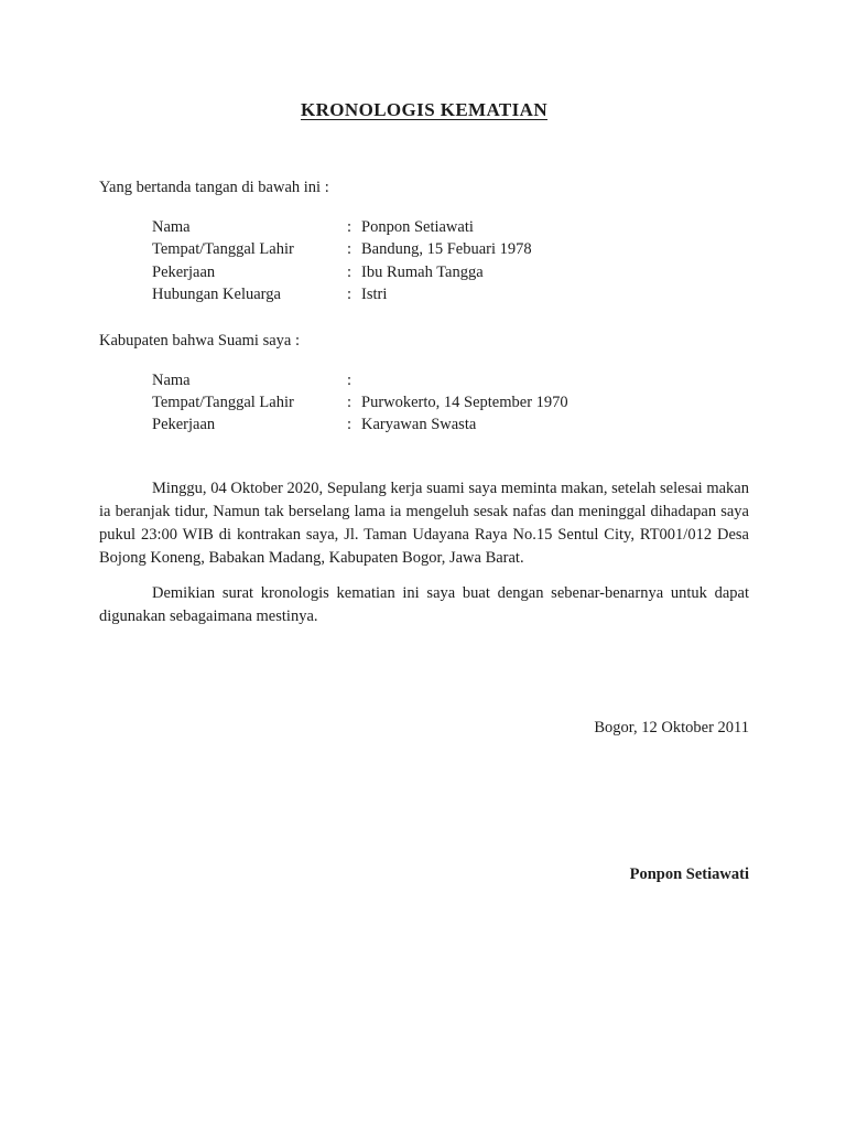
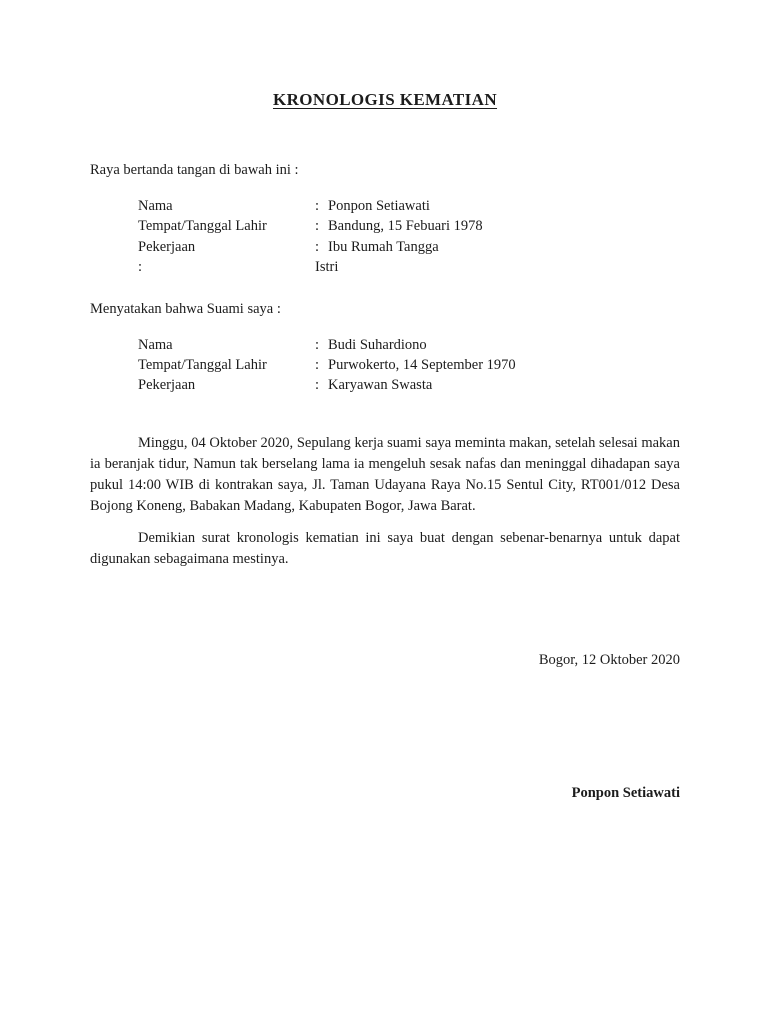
  KRONOLOGIS KEMATIAN
- Yang bertanda tangan di bawah ini :
+ Raya bertanda tangan di bawah ini :
  Nama
  :
  Ponpon Setiawati
  Tempat/Tanggal Lahir
  :
  Bandung, 15 Febuari 1978
  Pekerjaan
  :
  Ibu Rumah Tangga
- Hubungan Keluarga
  :
  Istri
- Kabupaten bahwa Suami saya :
+ Menyatakan bahwa Suami saya :
  Nama
  :
+ Budi Suhardiono
  Tempat/Tanggal Lahir
  :
  Purwokerto, 14 September 1970
  Pekerjaan
  :
  Karyawan Swasta
- Minggu, 04 Oktober 2020, Sepulang kerja suami saya meminta makan, setelah selesai makan ia beranjak tidur, Namun tak berselang lama ia mengeluh sesak nafas dan meninggal dihadapan saya pukul 23:00 WIB di kontrakan saya, Jl. Taman Udayana Raya No.15 Sentul City, RT001/012 Desa Bojong Koneng, Babakan Madang, Kabupaten Bogor, Jawa Barat.
+ Minggu, 04 Oktober 2020, Sepulang kerja suami saya meminta makan, setelah selesai makan ia beranjak tidur, Namun tak berselang lama ia mengeluh sesak nafas dan meninggal dihadapan saya pukul 14:00 WIB di kontrakan saya, Jl. Taman Udayana Raya No.15 Sentul City, RT001/012 Desa Bojong Koneng, Babakan Madang, Kabupaten Bogor, Jawa Barat.
  Demikian surat kronologis kematian ini saya buat dengan sebenar-benarnya untuk dapat digunakan sebagaimana mestinya.
- Bogor, 12 Oktober 2011
+ Bogor, 12 Oktober 2020
  Ponpon Setiawati
